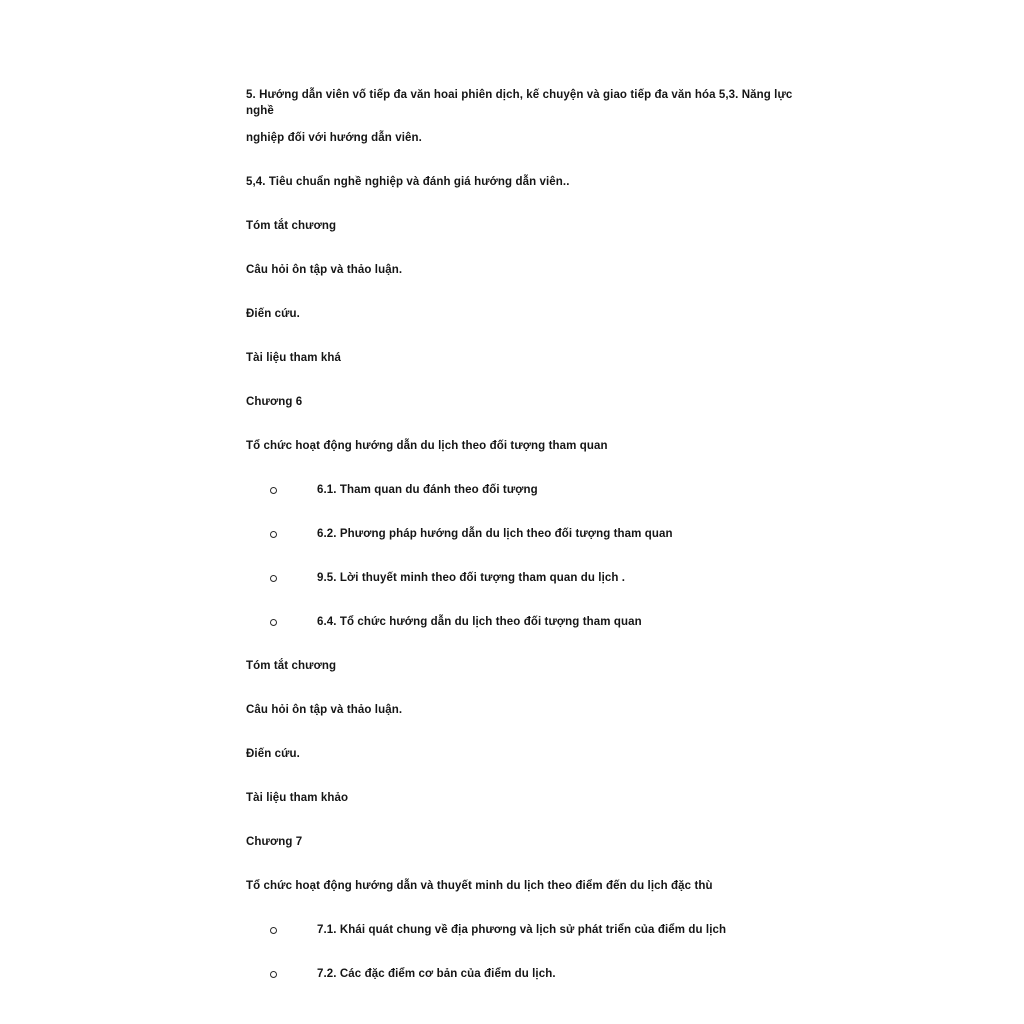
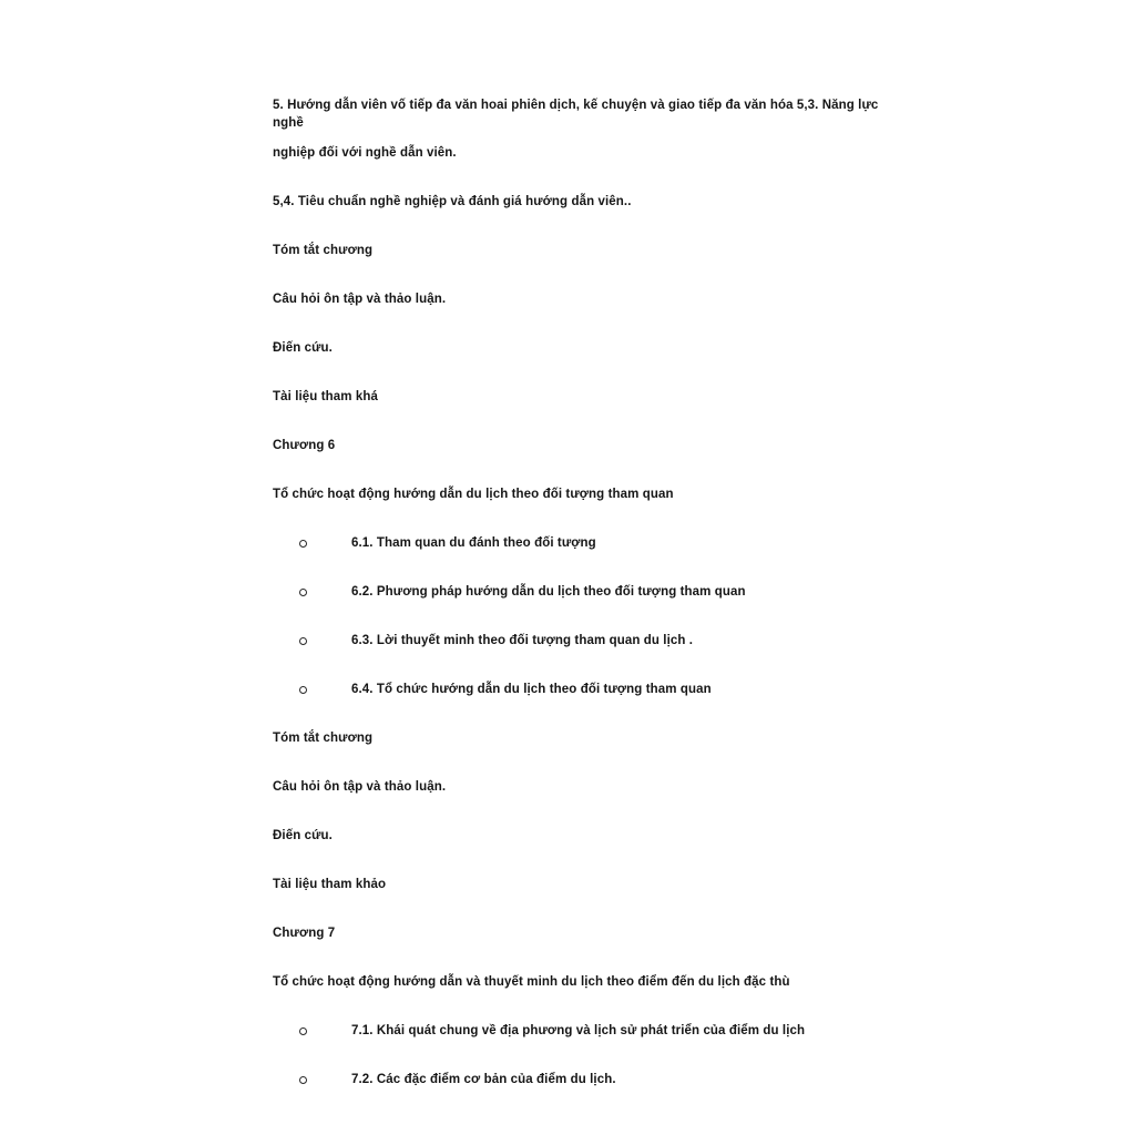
  5. Hướng dẫn viên vố tiếp đa văn hoai phiên dịch, kế chuyện và giao tiếp đa văn hóa 5,3. Năng lực nghề
- nghiệp đối với hướng dẫn viên.
+ nghiệp đối với nghề dẫn viên.
  5,4. Tiêu chuẩn nghề nghiệp và đánh giá hướng dẫn viên..
  Tóm tắt chương
  Câu hỏi ôn tập và thảo luận.
  Điến cứu.
  Tài liệu tham khá
  Chương 6
  Tổ chức hoạt động hướng dẫn du lịch theo đối tượng tham quan
  6.1. Tham quan du đánh theo đối tượng
  6.2. Phương pháp hướng dẫn du lịch theo đối tượng tham quan
- 9.5. Lời thuyết minh theo đối tượng tham quan du lịch .
+ 6.3. Lời thuyết minh theo đối tượng tham quan du lịch .
  6.4. Tổ chức hướng dẫn du lịch theo đối tượng tham quan
  Tóm tắt chương
  Câu hỏi ôn tập và thảo luận.
  Điến cứu.
  Tài liệu tham khảo
  Chương 7
  Tổ chức hoạt động hướng dẫn và thuyết minh du lịch theo điểm đến du lịch đặc thù
  7.1. Khái quát chung về địa phương và lịch sử phát triển của điểm du lịch
  7.2. Các đặc điểm cơ bản của điểm du lịch.
